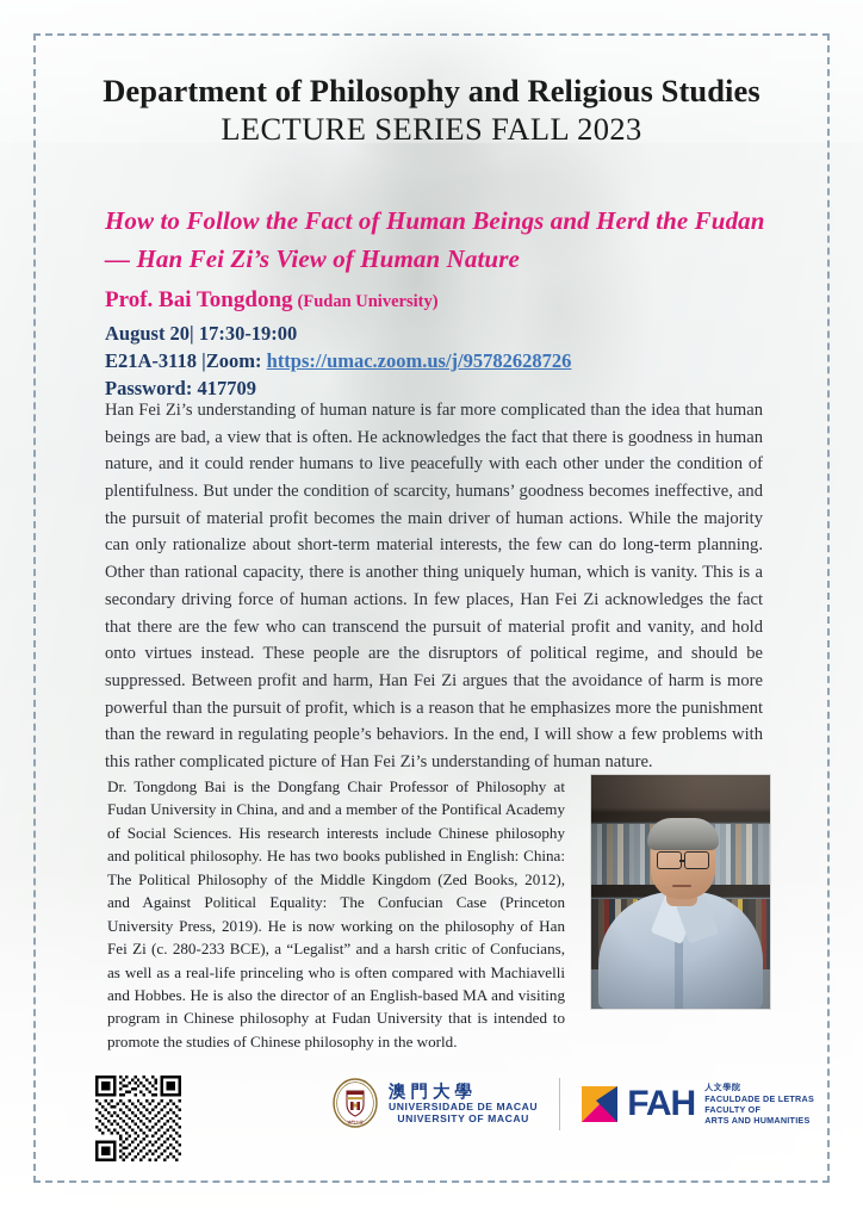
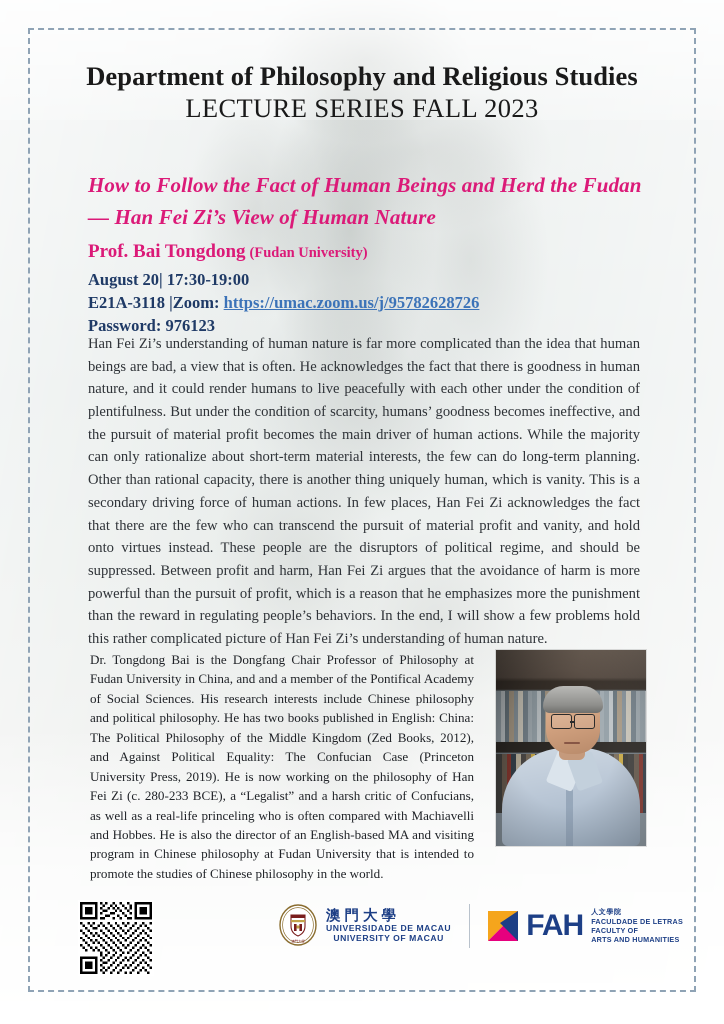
  Department of Philosophy and Religious Studies
  LECTURE SERIES FALL 2023
  How to Follow the Fact of Human Beings and Herd the Fudan — Han Fei Zi’s View of Human Nature
  Prof. Bai Tongdong (Fudan University)
  August 20| 17:30-19:00
  E21A-3118 |Zoom: https://umac.zoom.us/j/95782628726
- Password: 417709
+ Password: 976123
- Han Fei Zi’s understanding of human nature is far more complicated than the idea that human beings are bad, a view that is often. He acknowledges the fact that there is goodness in human nature, and it could render humans to live peacefully with each other under the condition of plentifulness. But under the condition of scarcity, humans’ goodness becomes ineffective, and the pursuit of material profit becomes the main driver of human actions. While the majority can only rationalize about short-term material interests, the few can do long-term planning. Other than rational capacity, there is another thing uniquely human, which is vanity. This is a secondary driving force of human actions. In few places, Han Fei Zi acknowledges the fact that there are the few who can transcend the pursuit of material profit and vanity, and hold onto virtues instead. These people are the disruptors of political regime, and should be suppressed. Between profit and harm, Han Fei Zi argues that the avoidance of harm is more powerful than the pursuit of profit, which is a reason that he emphasizes more the punishment than the reward in regulating people’s behaviors. In the end, I will show a few problems with this rather complicated picture of Han Fei Zi’s understanding of human nature.
+ Han Fei Zi’s understanding of human nature is far more complicated than the idea that human beings are bad, a view that is often. He acknowledges the fact that there is goodness in human nature, and it could render humans to live peacefully with each other under the condition of plentifulness. But under the condition of scarcity, humans’ goodness becomes ineffective, and the pursuit of material profit becomes the main driver of human actions. While the majority can only rationalize about short-term material interests, the few can do long-term planning. Other than rational capacity, there is another thing uniquely human, which is vanity. This is a secondary driving force of human actions. In few places, Han Fei Zi acknowledges the fact that there are the few who can transcend the pursuit of material profit and vanity, and hold onto virtues instead. These people are the disruptors of political regime, and should be suppressed. Between profit and harm, Han Fei Zi argues that the avoidance of harm is more powerful than the pursuit of profit, which is a reason that he emphasizes more the punishment than the reward in regulating people’s behaviors. In the end, I will show a few problems hold this rather complicated picture of Han Fei Zi’s understanding of human nature.
  Dr. Tongdong Bai is the Dongfang Chair Professor of Philosophy at Fudan University in China, and and a member of the Pontifical Academy of Social Sciences. His research interests include Chinese philosophy and political philosophy. He has two books published in English: China: The Political Philosophy of the Middle Kingdom (Zed Books, 2012), and Against Political Equality: The Confucian Case (Princeton University Press, 2019). He is now working on the philosophy of Han Fei Zi (c. 280-233 BCE), a “Legalist” and a harsh critic of Confucians, as well as a real-life princeling who is often compared with Machiavelli and Hobbes. He is also the director of an English-based MA and visiting program in Chinese philosophy at Fudan University that is intended to promote the studies of Chinese philosophy in the world.
  澳門大學
  UNIVERSIDADE DE MACAU
  UNIVERSITY OF MACAU
  FAH
  人文學院
  FACULDADE DE LETRAS
  FACULTY OF
  ARTS AND HUMANITIES
